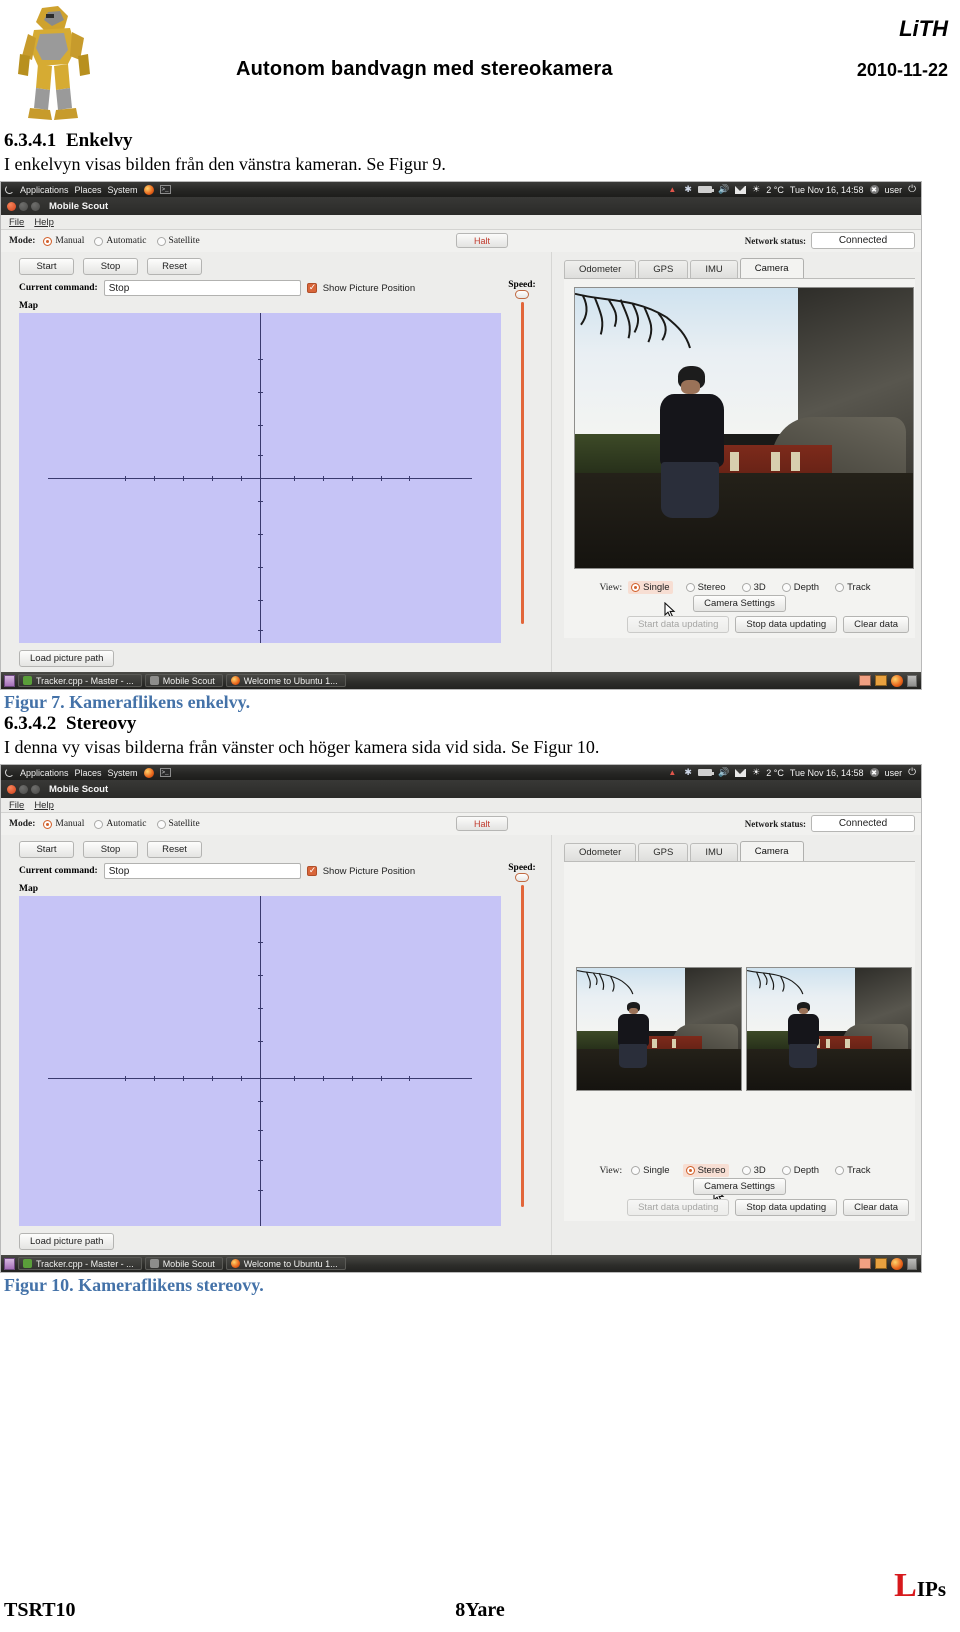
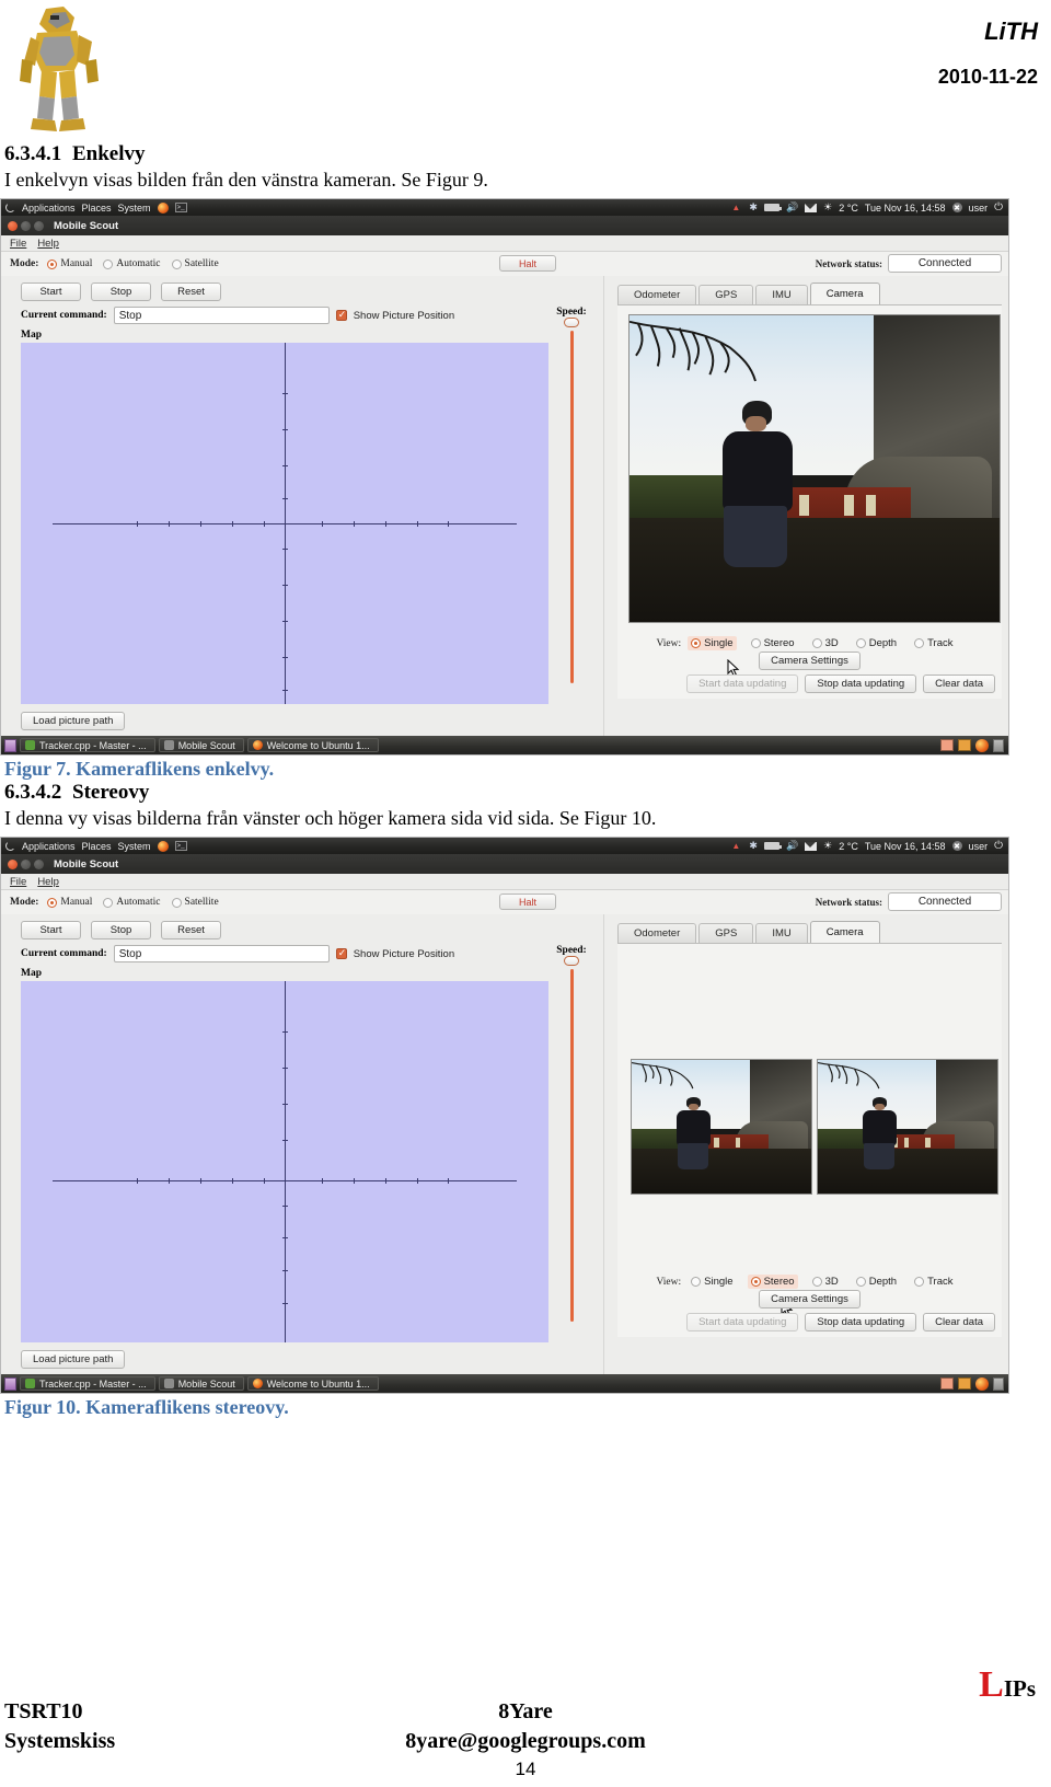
  LiTH
- Autonom bandvagn med stereokamera
  2010-11-22
  6.3.4.1 Enkelvy
  I enkelvyn visas bilden från den vänstra kameran. Se Figur 9.
  Applications
  Places
  System
  ✱
  🔊
  ☀
  2 °C
  Tue Nov 16, 14:58
  user
  ⏻
  Mobile Scout
  File
  Help
  Mode:
  Manual
  Automatic
  Satellite
  Halt
  Network status:
  Connected
  Start
  Stop
  Reset
  Current command:
  Stop
  Show Picture Position
  Map
  Speed:
  Load picture path
  Odometer
  GPS
  IMU
  Camera
  View:
  Single
  Stereo
  3D
  Depth
  Track
  Camera Settings
  Start data updating
  Stop data updating
  Clear data
  Tracker.cpp - Master - ...
  Mobile Scout
  Welcome to Ubuntu 1...
  Figur 7. Kameraflikens enkelvy.
  6.3.4.2 Stereovy
  I denna vy visas bilderna från vänster och höger kamera sida vid sida. Se Figur 10.
  Applications
  Places
  System
  ✱
  🔊
  ☀
  2 °C
  Tue Nov 16, 14:58
  user
  ⏻
  Mobile Scout
  File
  Help
  Mode:
  Manual
  Automatic
  Satellite
  Halt
  Network status:
  Connected
  Start
  Stop
  Reset
  Current command:
  Stop
  Show Picture Position
  Map
  Speed:
  Load picture path
  Odometer
  GPS
  IMU
  Camera
  View:
  Single
  Stereo
  3D
  Depth
  Track
  Camera Settings
  Start data updating
  Stop data updating
  Clear data
  Tracker.cpp - Master - ...
  Mobile Scout
  Welcome to Ubuntu 1...
  Figur 10. Kameraflikens stereovy.
  TSRT10
  8Yare
  LIPs
+ Systemskiss
+ 8yare@googlegroups.com
+ 14
